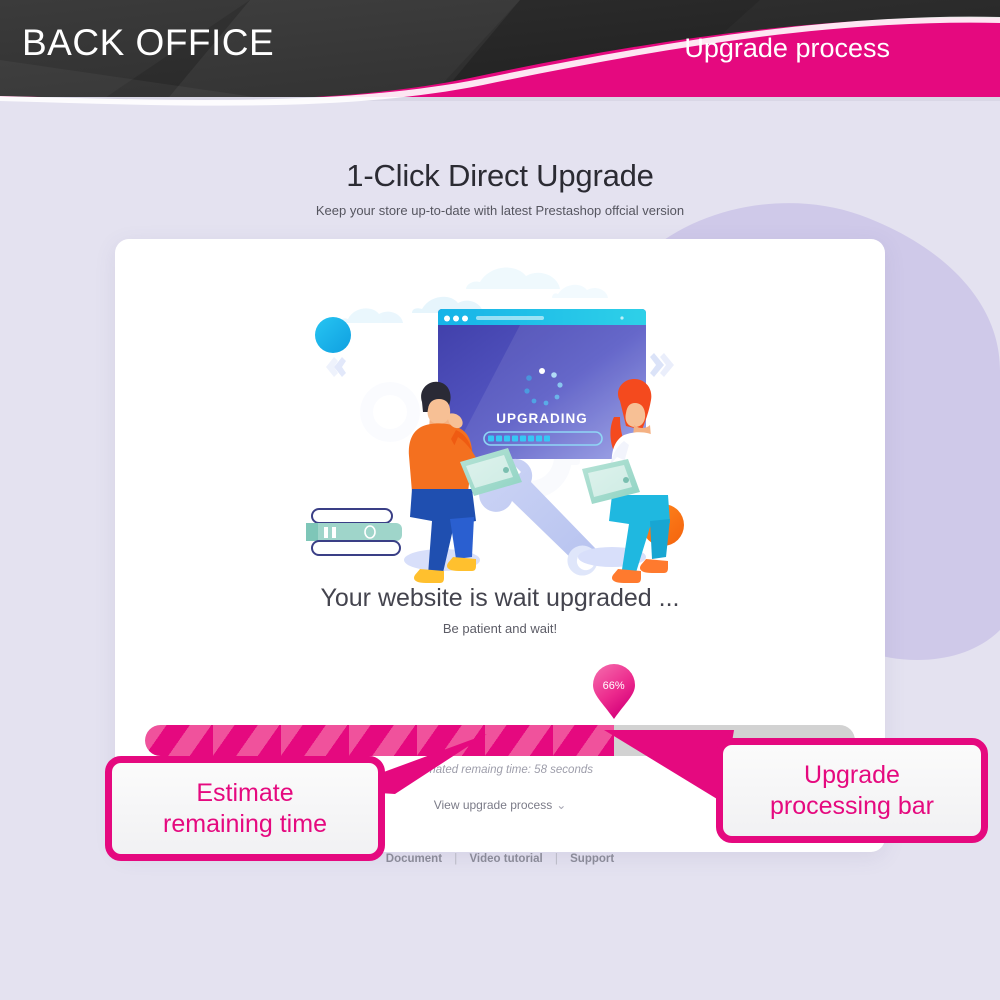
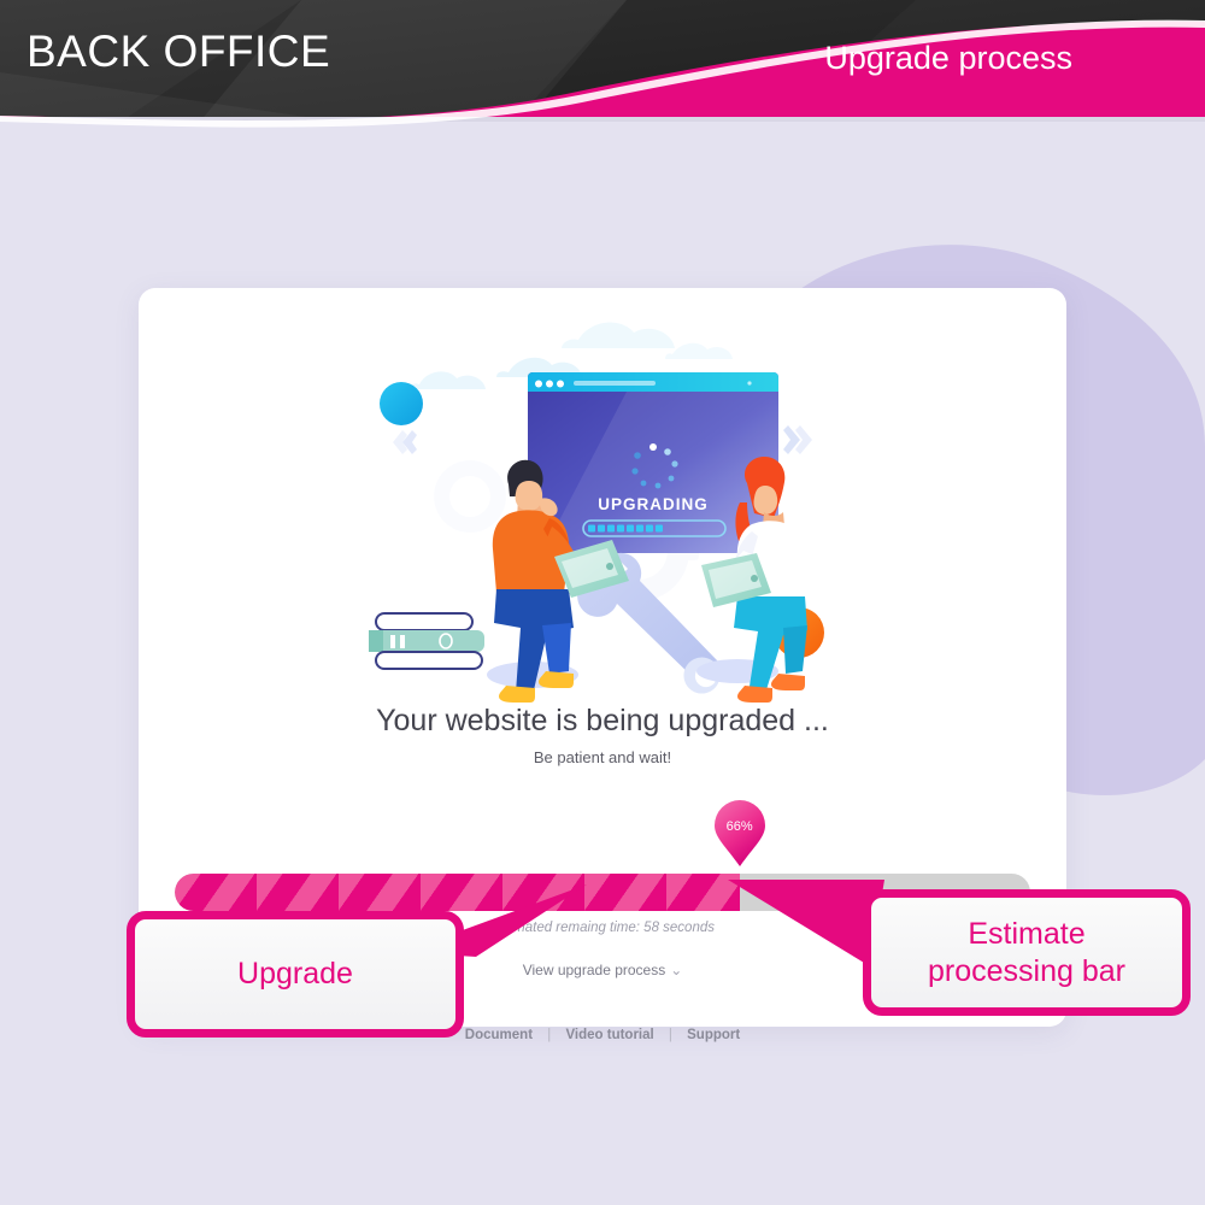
  BACK OFFICE
  Upgrade process
- 1-Click Direct Upgrade
- Keep your store up-to-date with latest Prestashop offcial version
  UPGRADING
- Your website is wait upgraded ...
+ Your website is being upgraded ...
  Be patient and wait!
  66%
  ated remaing time: 58 seconds
  View upgrade process ⌄
  Document | Video tutorial | Support
- Estimate
+ Upgrade
- remaining time
- Upgrade
+ Estimate
  processing bar
